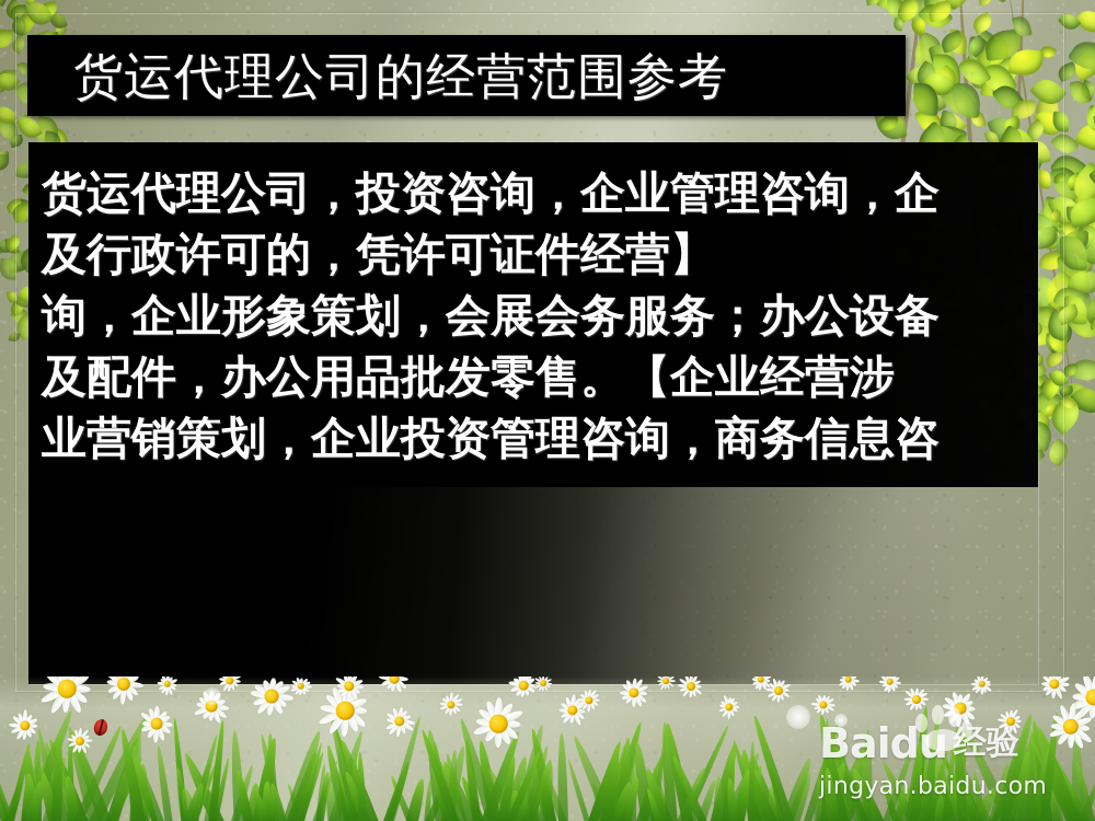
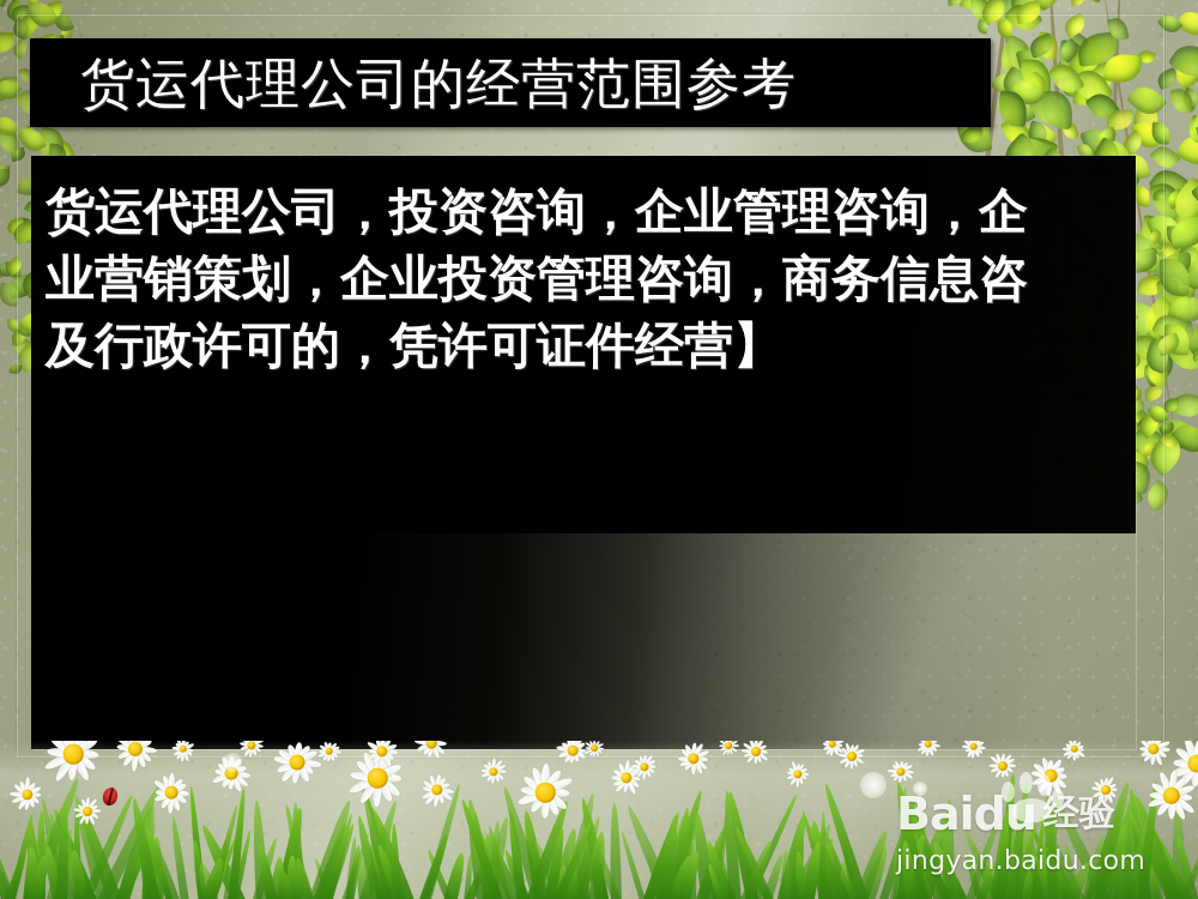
  货运代理公司的经营范围参考
  货运代理公司，投资咨询，企业管理咨询，企
- 及行政许可的，凭许可证件经营】
+ 业营销策划，企业投资管理咨询，商务信息咨
- 询，企业形象策划，会展会务服务；办公设备
- 及配件，办公用品批发零售。【企业经营涉
- 业营销策划，企业投资管理咨询，商务信息咨
+ 及行政许可的，凭许可证件经营】
  Baidu
  经验
  jingyan.baidu.com
